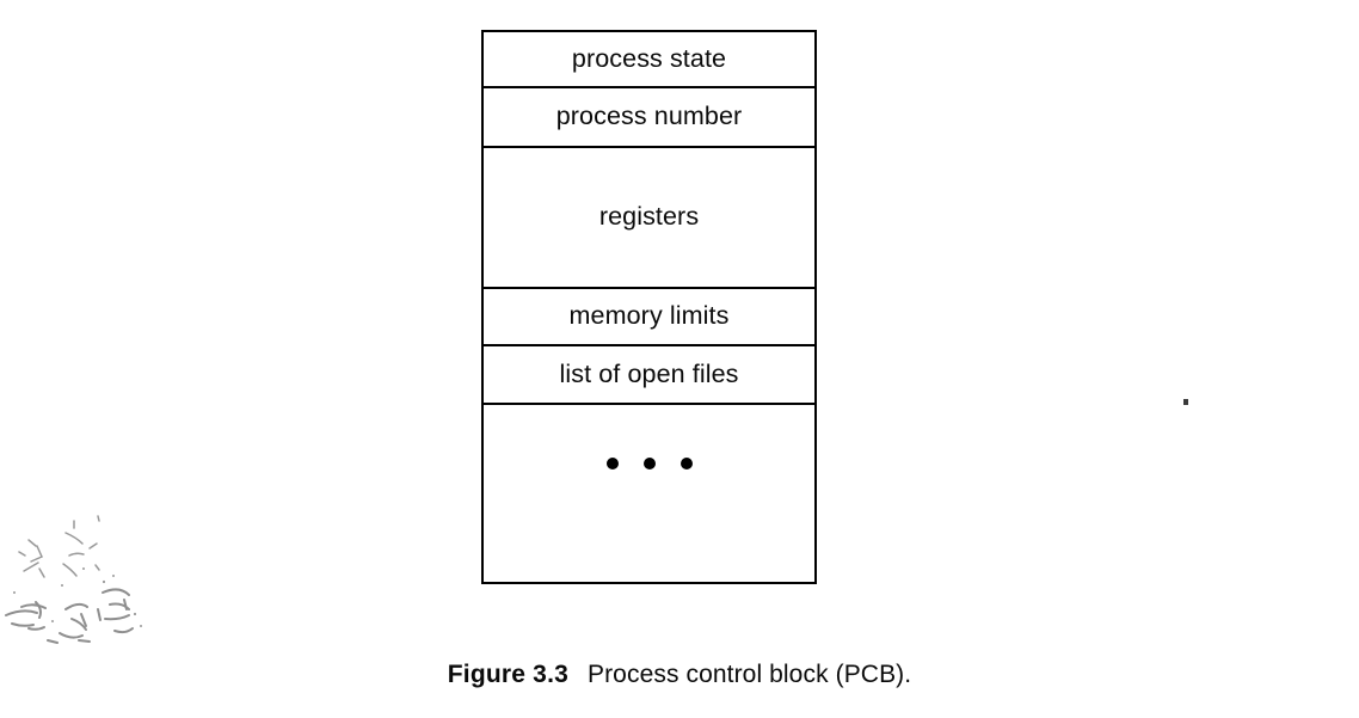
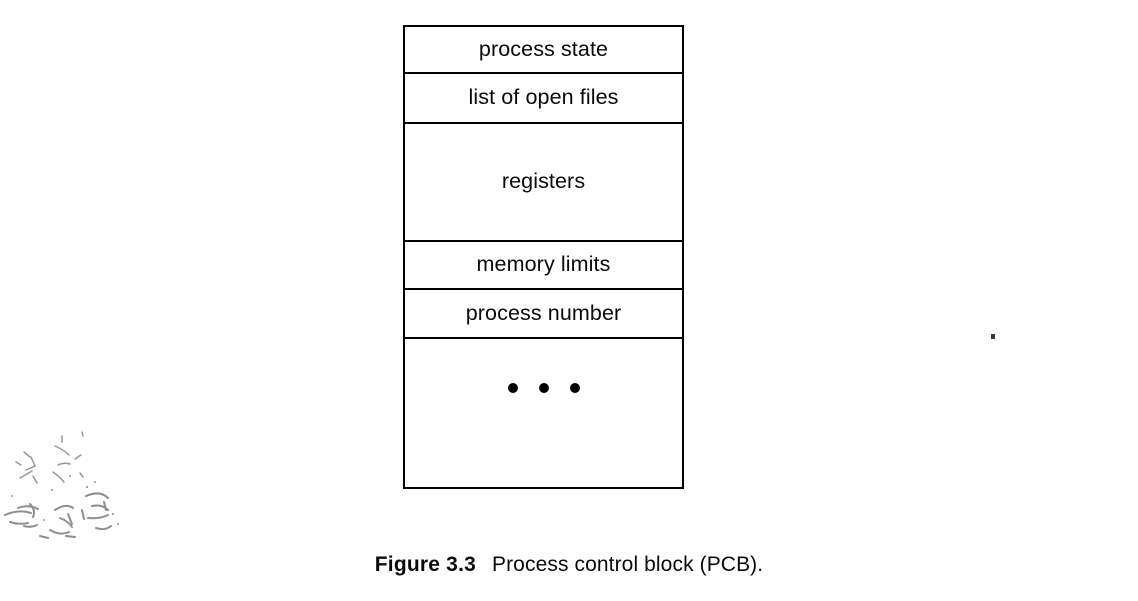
  process state
- process number
+ list of open files
  registers
  memory limits
- list of open files
+ process number
  Figure 3.3 Process control block (PCB).
